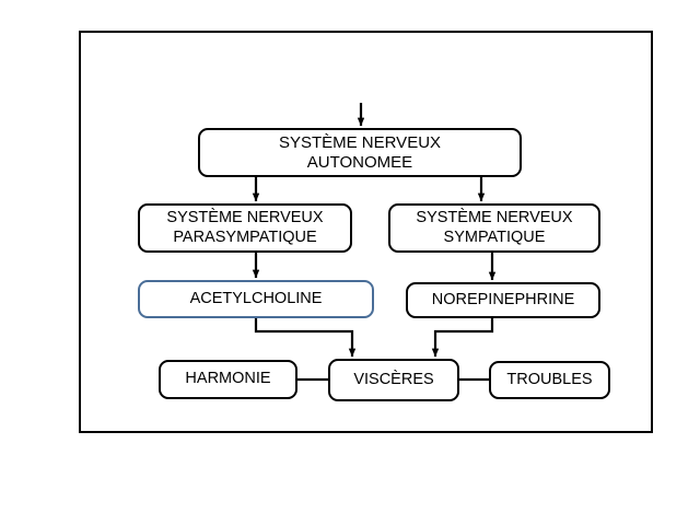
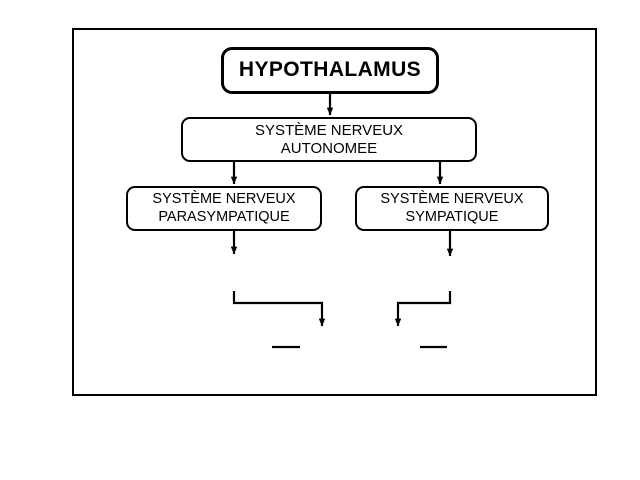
+ HYPOTHALAMUS
  SYSTÈME NERVEUX
  AUTONOMEE
  SYSTÈME NERVEUX
  PARASYMPATIQUE
  SYSTÈME NERVEUX
  SYMPATIQUE
- ACETYLCHOLINE
- NOREPINEPHRINE
- HARMONIE
- VISCÈRES
- TROUBLES
